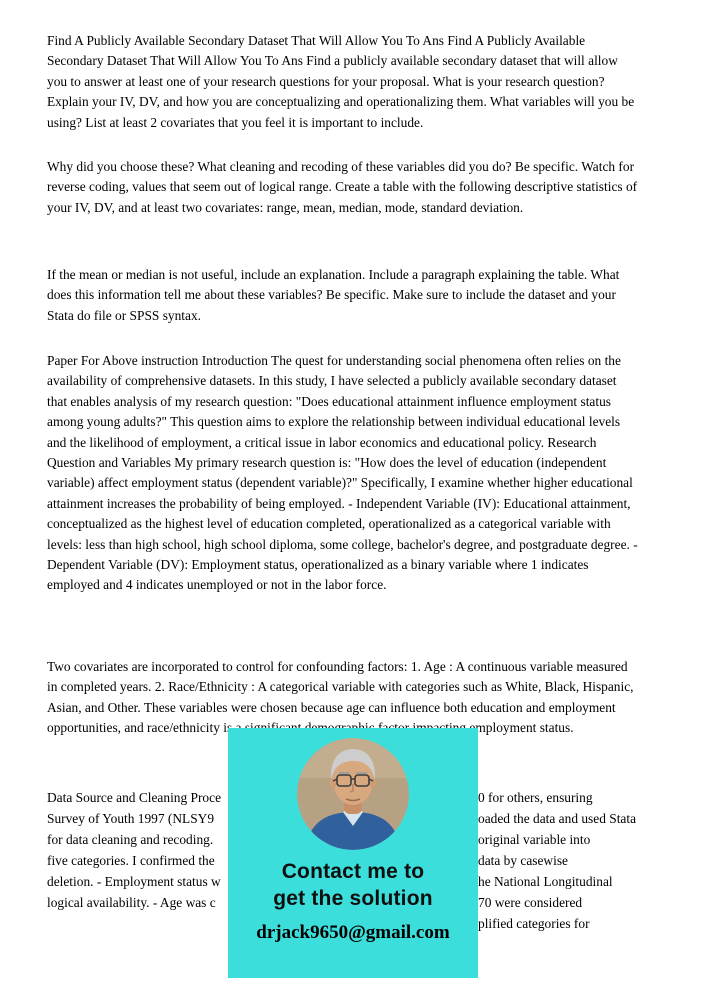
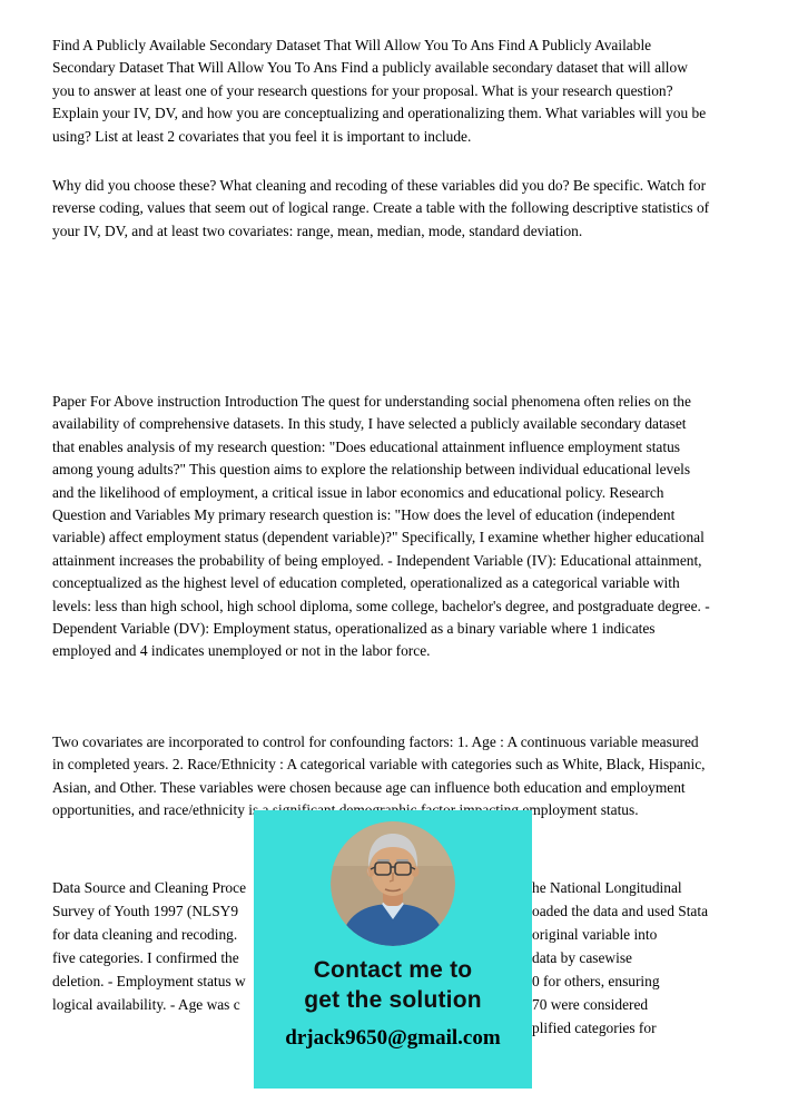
  Find A Publicly Available Secondary Dataset That Will Allow You To Ans Find A Publicly Available Secondary Dataset That Will Allow You To Ans Find a publicly available secondary dataset that will allow you to answer at least one of your research questions for your proposal. What is your research question? Explain your IV, DV, and how you are conceptualizing and operationalizing them. What variables will you be using? List at least 2 covariates that you feel it is important to include.
  Why did you choose these? What cleaning and recoding of these variables did you do? Be specific. Watch for reverse coding, values that seem out of logical range. Create a table with the following descriptive statistics of your IV, DV, and at least two covariates: range, mean, median, mode, standard deviation.
- If the mean or median is not useful, include an explanation. Include a paragraph explaining the table. What does this information tell me about these variables? Be specific. Make sure to include the dataset and your Stata do file or SPSS syntax.
  Paper For Above instruction Introduction The quest for understanding social phenomena often relies on the availability of comprehensive datasets. In this study, I have selected a publicly available secondary dataset that enables analysis of my research question: "Does educational attainment influence employment status among young adults?" This question aims to explore the relationship between individual educational levels and the likelihood of employment, a critical issue in labor economics and educational policy. Research Question and Variables My primary research question is: "How does the level of education (independent variable) affect employment status (dependent variable)?" Specifically, I examine whether higher educational attainment increases the probability of being employed. - Independent Variable (IV): Educational attainment, conceptualized as the highest level of education completed, operationalized as a categorical variable with levels: less than high school, high school diploma, some college, bachelor's degree, and postgraduate degree. - Dependent Variable (DV): Employment status, operationalized as a binary variable where 1 indicates employed and 4 indicates unemployed or not in the labor force.
  Two covariates are incorporated to control for confounding factors: 1. Age : A continuous variable measured in completed years. 2. Race/Ethnicity : A categorical variable with categories such as White, Black, Hispanic, Asian, and Other. These variables were chosen because age can influence both education and employment opportunities, and race/ethnicity imployment status.
  Data Source and Cleaning Proce
- 0 for others, ensuring
+ he National Longitudinal
  Survey of Youth 1997 (NLSY9
  oaded the data and used Stata
  for data cleaning and recoding.
  original variable into
  five categories. I confirmed the
  data by casewise
  deletion. - Employment status w
- he National Longitudinal
+ 0 for others, ensuring
  logical availability. - Age was c
  70 were considered
  plified categories for
  Contact me to
  get the solution
  drjack9650@gmail.com
